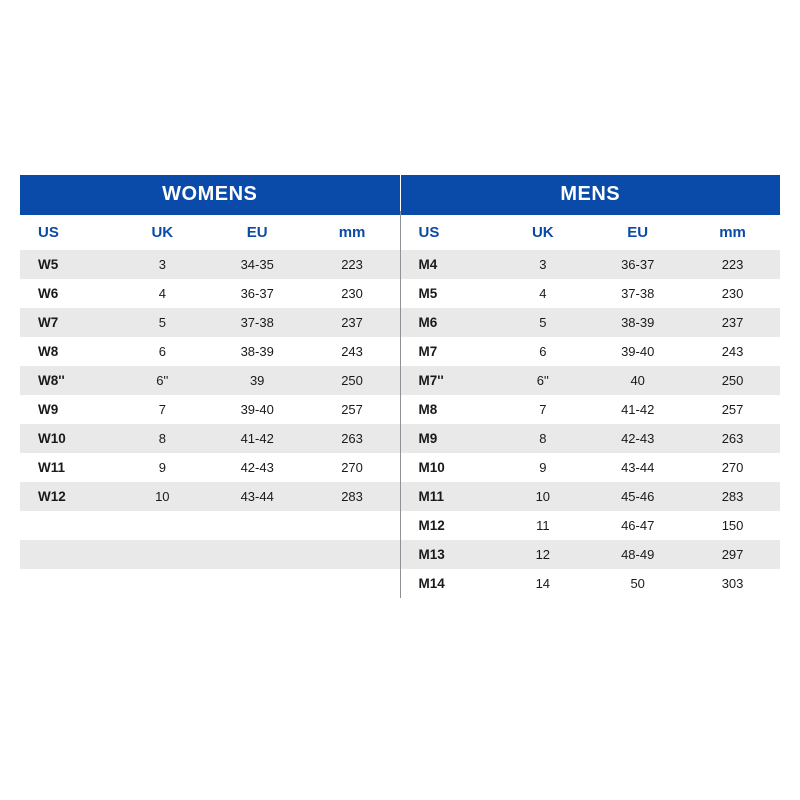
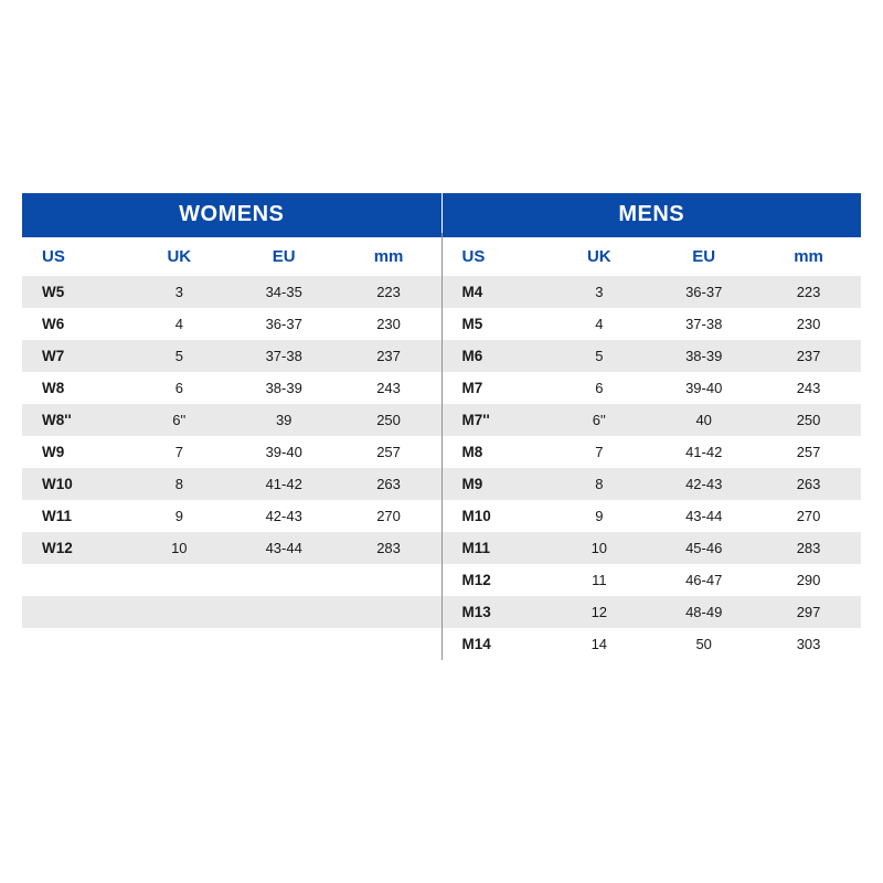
  WOMENS
  US	UK	EU	mm
  W5	3	34-35	223
  W6	4	36-37	230
  W7	5	37-38	237
  W8	6	38-39	243
  W8''	6''	39	250
  W9	7	39-40	257
  W10	8	41-42	263
  W11	9	42-43	270
  W12	10	43-44	283
  MENS
  US	UK	EU	mm
  M4	3	36-37	223
  M5	4	37-38	230
  M6	5	38-39	237
  M7	6	39-40	243
  M7''	6''	40	250
  M8	7	41-42	257
  M9	8	42-43	263
  M10	9	43-44	270
  M11	10	45-46	283
- M12	11	46-47	150
+ M12	11	46-47	290
  M13	12	48-49	297
  M14	14	50	303
